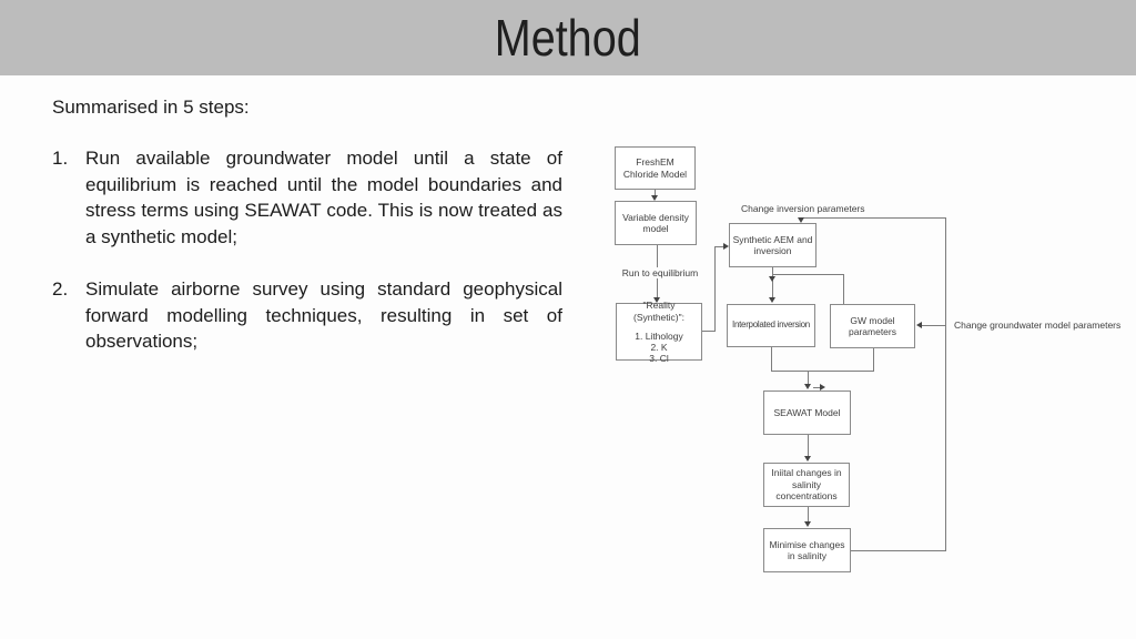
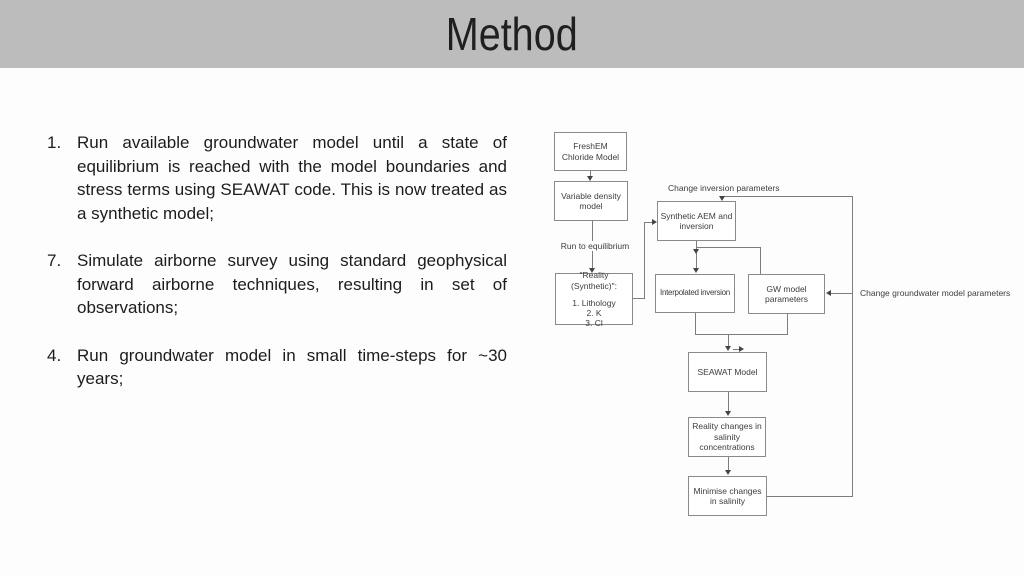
  Method
- Summarised in 5 steps:
  1.
- Run available groundwater model until a state of equilibrium is reached until the model boundaries and stress terms using SEAWAT code. This is now treated as a synthetic model;
+ Run available groundwater model until a state of equilibrium is reached with the model boundaries and stress terms using SEAWAT code. This is now treated as a synthetic model;
- 2.
+ 7.
- Simulate airborne survey using standard geophysical forward modelling techniques, resulting in set of observations;
+ Simulate airborne survey using standard geophysical forward airborne techniques, resulting in set of observations;
+ 4.
+ Run groundwater model in small time-steps for ~30 years;
  FreshEM Chloride Model
  Variable density model
  "Reality (Synthetic)":
  1. Lithology
  2. K
  3. Cl
  Synthetic AEM and inversion
  Interpolated inversion
  GW model parameters
  SEAWAT Model
- Iniital changes in salinity concentrations
+ Reality changes in salinity concentrations
  Minimise changes in salinity
  Run to equilibrium
  Change inversion parameters
  Change groundwater model parameters
